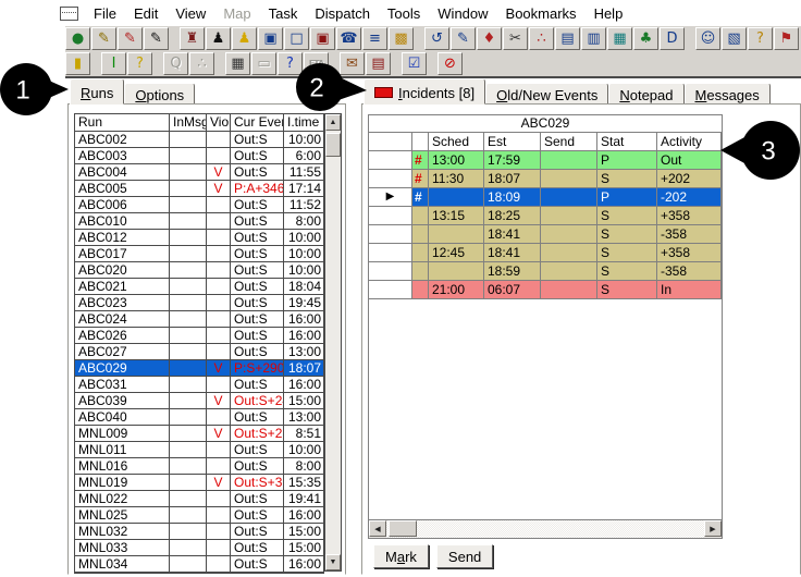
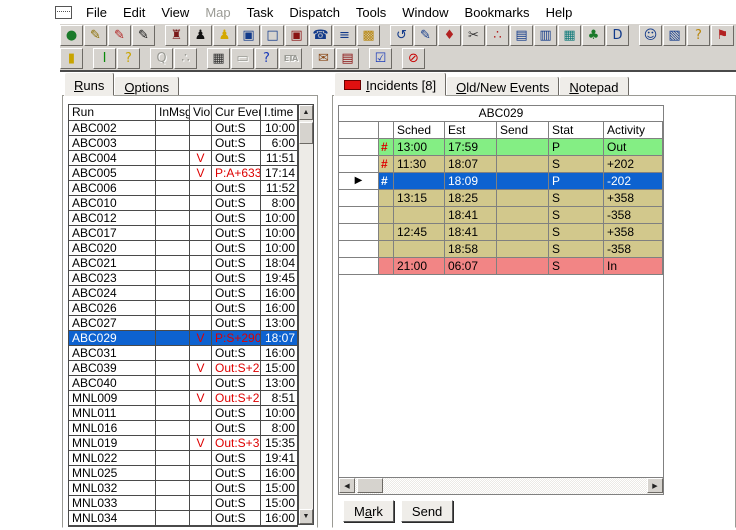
  File
  Edit
  View
  Map
  Task
  Dispatch
  Tools
  Window
  Bookmarks
  Help
  ●
  ✎
  ✎
  ✎
  ♜
  ♟
  ♟
  ▣
  □
  ▣
  ☎
  ≡
  ▩
  ↺
  ✎
  ♦
  ✂
  ∴
  ▤
  ▥
  ▦
  ♣
  D
  ☺
  ▧
  ?
  ⚑
  ▮
  I
  ?
  Q
  ∴
  ▦
  ▭
  ?
  ETA
  ✉
  ▤
  ☑
  ⊘
  Runs
  Options
  Incidents [8]
  Old/New Events
  Notepad
- Messages
  Run
  InMsg
  Vio
  Cur Eve
  I.time
  ABC002
  Out:S
  10:00
  ABC003
  Out:S
  6:00
  ABC004
  V
  Out:S
- 11:55
+ 11:51
  ABC005
  V
- P:A+346
+ P:A+633
  17:14
  ABC006
  Out:S
  11:52
  ABC010
  Out:S
  8:00
  ABC012
  Out:S
  10:00
  ABC017
  Out:S
  10:00
  ABC020
  Out:S
  10:00
  ABC021
  Out:S
  18:04
  ABC023
  Out:S
  19:45
  ABC024
  Out:S
  16:00
  ABC026
  Out:S
  16:00
  ABC027
  Out:S
  13:00
  ABC029
  V
  P:S+290
  18:07
  ABC031
  Out:S
  16:00
  ABC039
  V
  Out:S+2
  15:00
  ABC040
  Out:S
  13:00
  MNL009
  V
  Out:S+2
  8:51
  MNL011
  Out:S
  10:00
  MNL016
  Out:S
  8:00
  MNL019
  V
  Out:S+3
  15:35
  MNL022
  Out:S
  19:41
  MNL025
  Out:S
  16:00
  MNL032
  Out:S
  15:00
  MNL033
  Out:S
  15:00
  MNL034
  Out:S
  16:00
  ABC029
  Sched
  Est
  Send
  Stat
  Activity
  #
  13:00
  17:59
  P
  Out
  #
  11:30
  18:07
  S
  +202
  ▶
  #
  18:09
  P
  -202
  13:15
  18:25
  S
  +358
  18:41
  S
  -358
  12:45
  18:41
  S
  +358
- 18:59
+ 18:58
  S
  -358
  21:00
  06:07
  S
  In
  M
  a
  rk
  Send
- 1
- 2
- 3
